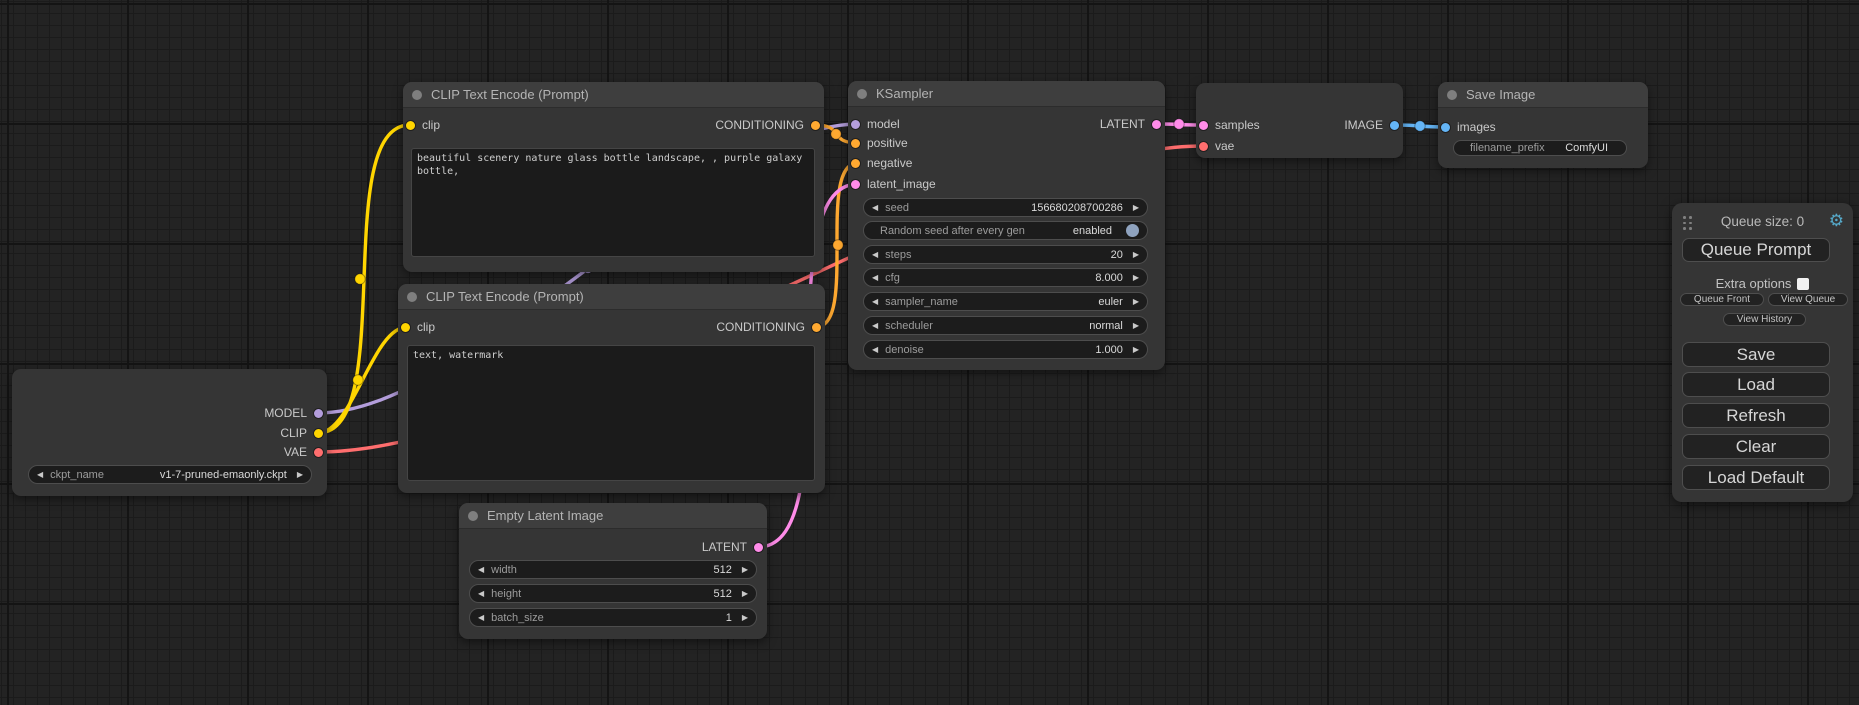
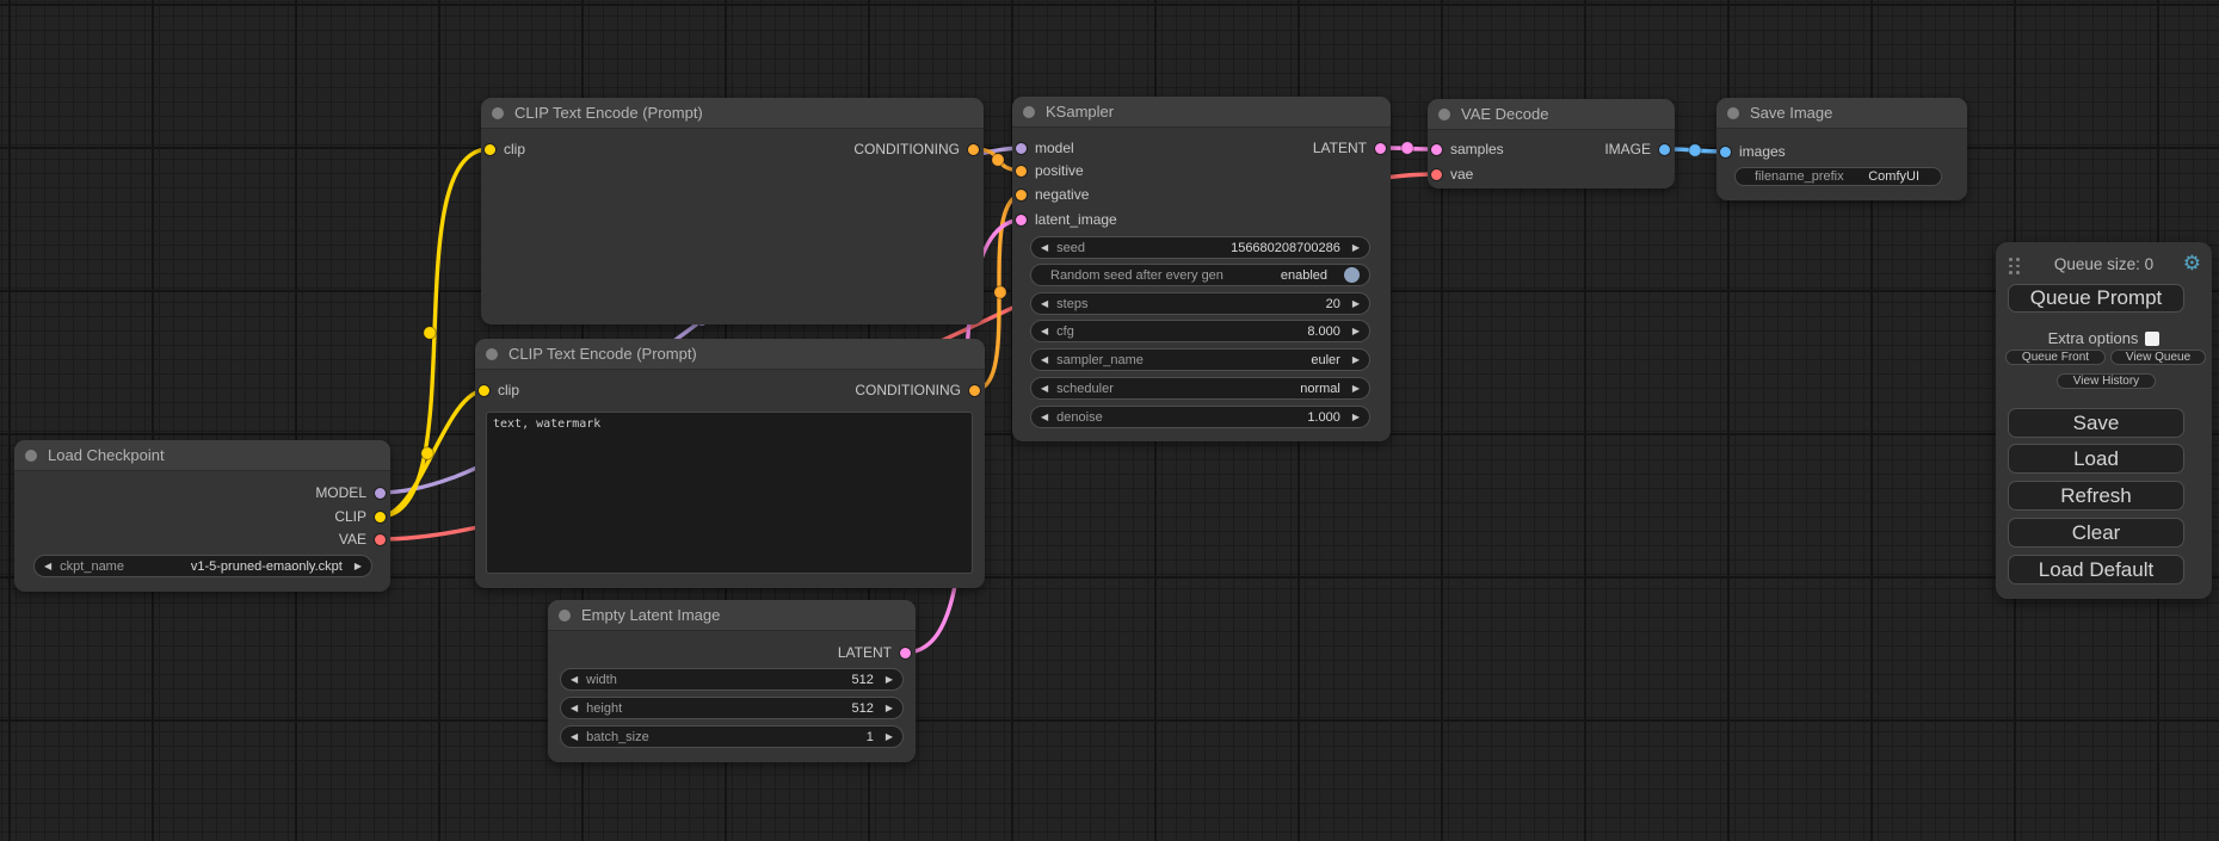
+ Load Checkpoint
  MODEL
  CLIP
  VAE
  ◀
  ckpt_name
- v1-7-pruned-emaonly.ckpt
+ v1-5-pruned-emaonly.ckpt
  ▶
  CLIP Text Encode (Prompt)
  clip
  CONDITIONING
- beautiful scenery nature glass bottle landscape, , purple galaxy bottle,
  CLIP Text Encode (Prompt)
  clip
  CONDITIONING
  text, watermark
  Empty Latent Image
  LATENT
  ◀
  width
  512
  ▶
  ◀
  height
  512
  ▶
  ◀
  batch_size
  1
  ▶
  KSampler
  model
  positive
  negative
  latent_image
  LATENT
  ◀
  seed
  156680208700286
  ▶
  Random seed after every gen
  enabled
  ◀
  steps
  20
  ▶
  ◀
  cfg
  8.000
  ▶
  ◀
  sampler_name
  euler
  ▶
  ◀
  scheduler
  normal
  ▶
  ◀
  denoise
  1.000
  ▶
+ VAE Decode
  samples
  vae
  IMAGE
  Save Image
  images
  filename_prefix
  ComfyUI
  Queue size: 0
  ⚙
  Queue Prompt
  Extra options
  Queue Front
  View Queue
  View History
  Save
  Load
  Refresh
  Clear
  Load Default
